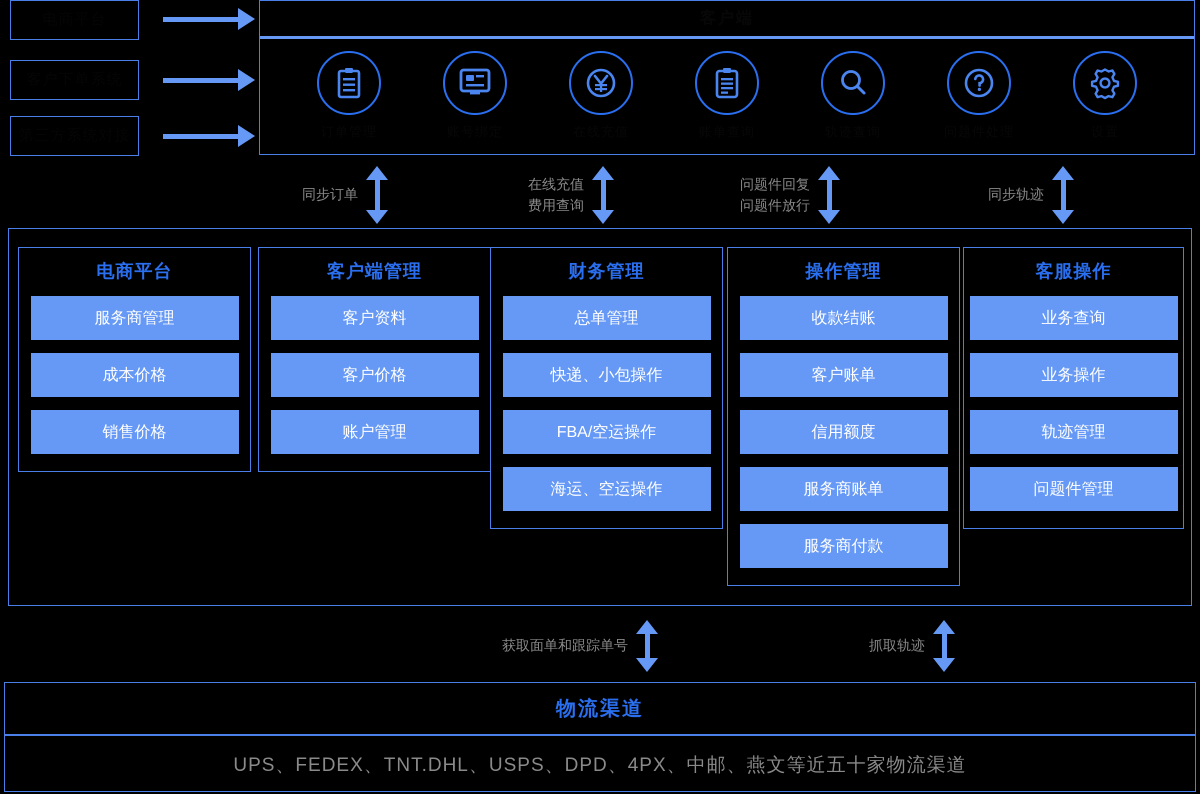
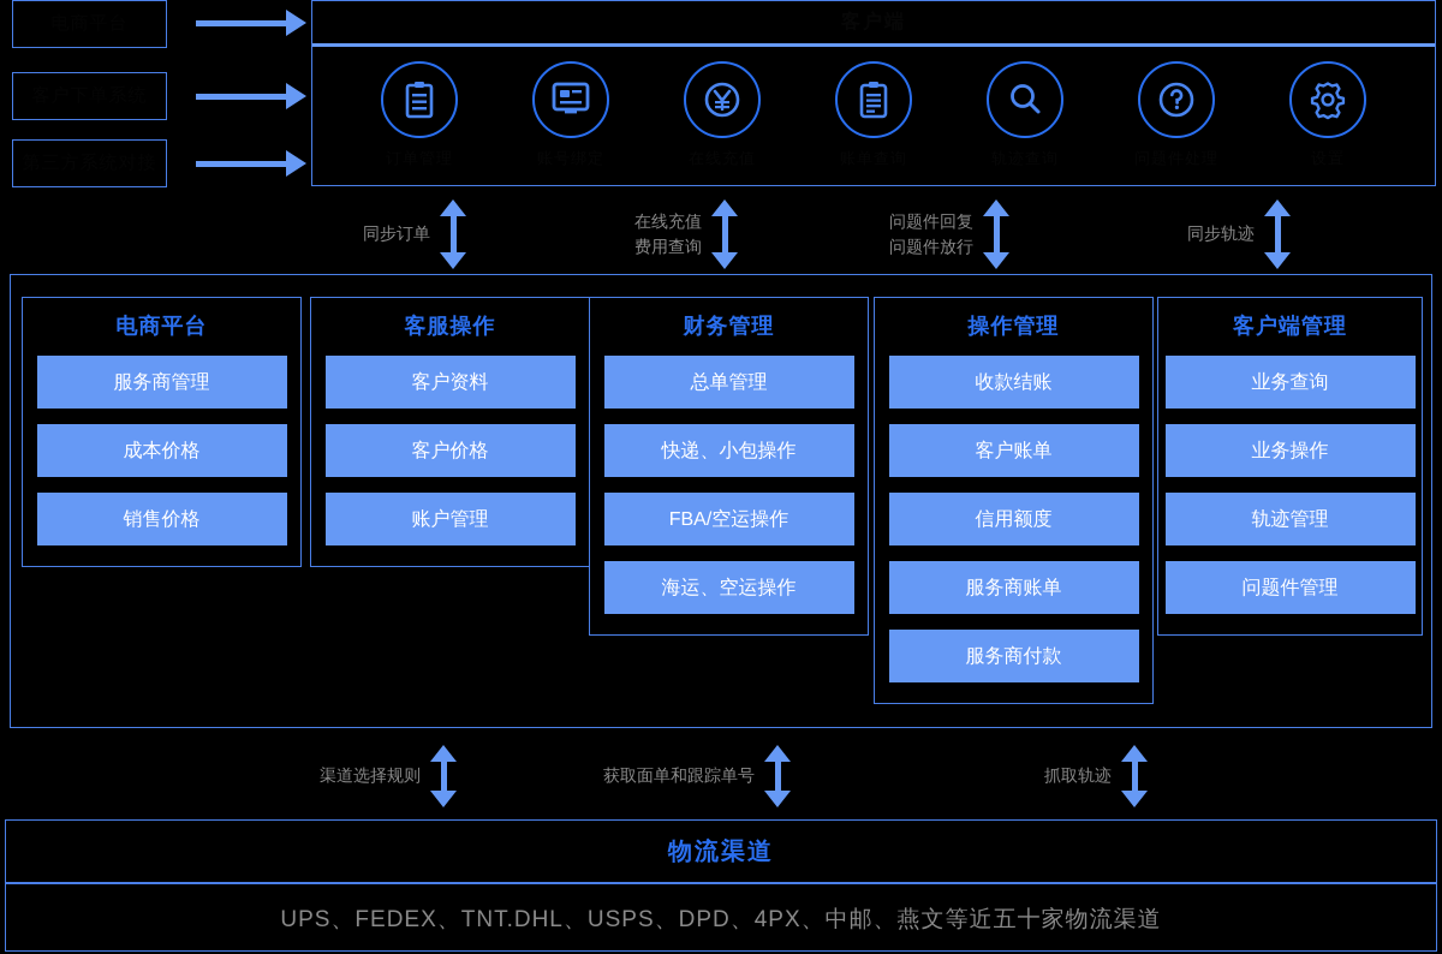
  同步订单
  在线充值
  费用查询
  问题件回复
  问题件放行
  同步轨迹
  电商平台
  服务商管理
  成本价格
  销售价格
- 客户端管理
+ 客服操作
  客户资料
  客户价格
  账户管理
  财务管理
  总单管理
  快递、小包操作
  FBA/空运操作
  海运、空运操作
  操作管理
  收款结账
  客户账单
  信用额度
  服务商账单
  服务商付款
- 客服操作
+ 客户端管理
  业务查询
  业务操作
  轨迹管理
  问题件管理
+ 渠道选择规则
  获取面单和跟踪单号
  抓取轨迹
  物流渠道
  UPS、FEDEX、TNT.DHL、USPS、DPD、4PX、中邮、燕文等近五十家物流渠道
